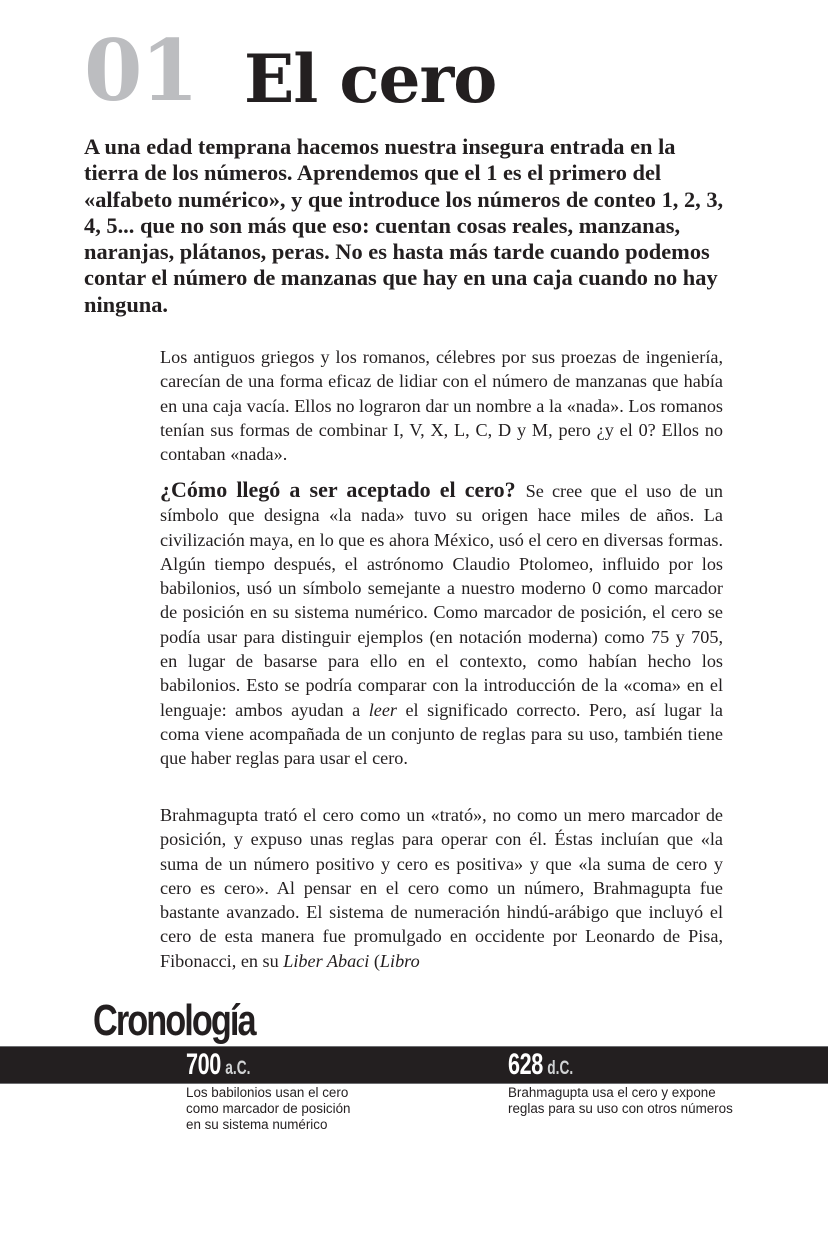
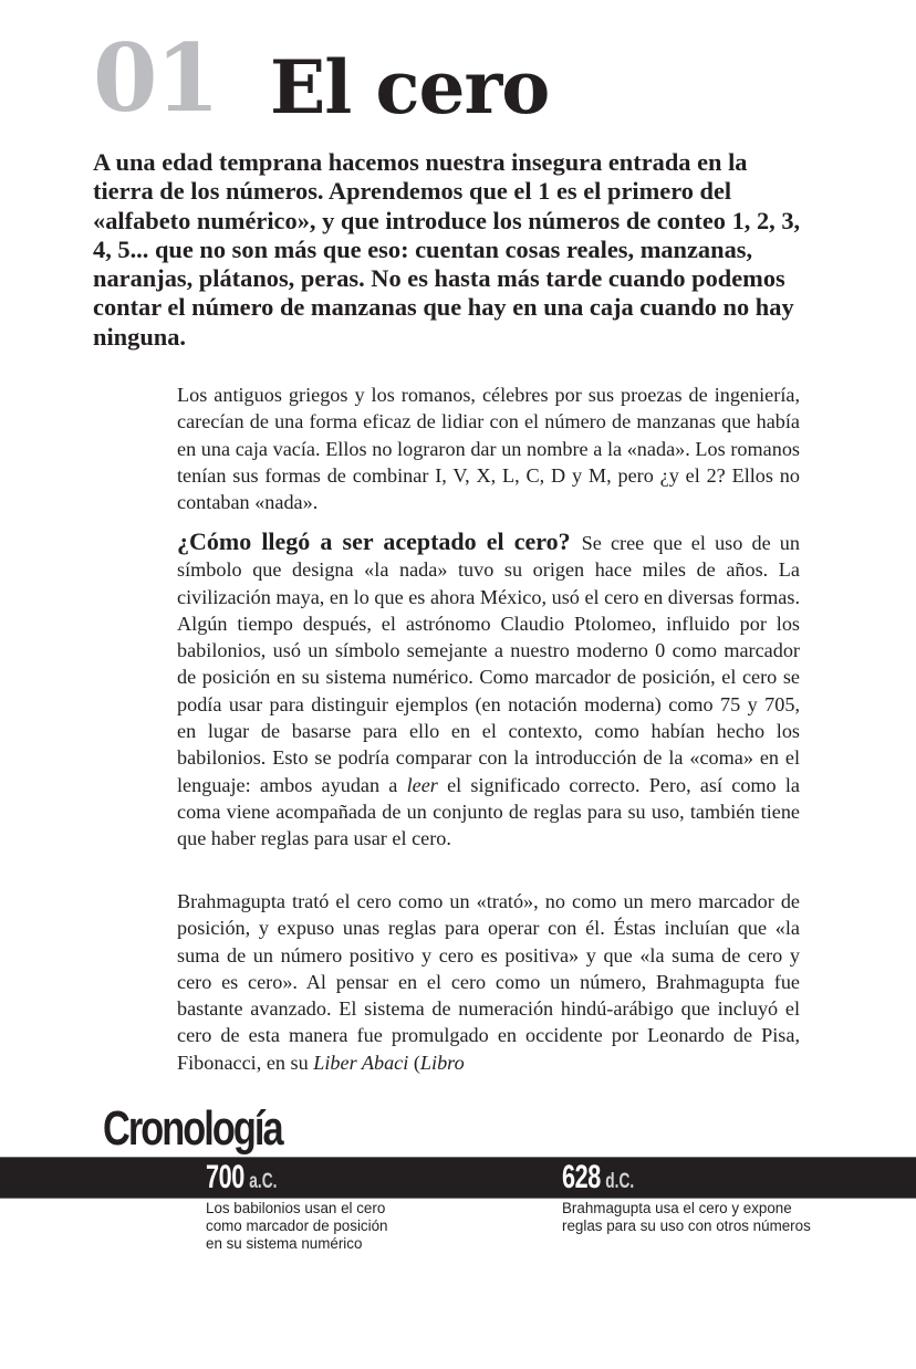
  01
  El cero
  A una edad temprana hacemos nuestra insegura entrada en la tierra de los números. Aprendemos que el 1 es el primero del «alfabeto numérico», y que introduce los números de conteo 1, 2, 3, 4, 5... que no son más que eso: cuentan cosas reales, manzanas, naranjas, plátanos, peras. No es hasta más tarde cuando podemos contar el número de manzanas que hay en una caja cuando no hay ninguna.
- Los antiguos griegos y los romanos, célebres por sus proezas de inge­niería, carecían de una forma eficaz de lidiar con el número de manza­nas que había en una caja vacía. Ellos no lograron dar un nombre a la «nada». Los romanos tenían sus formas de combinar I, V, X, L, C, D y M, pero ¿y el 0? Ellos no contaban «nada».
+ Los antiguos griegos y los romanos, célebres por sus proezas de inge­niería, carecían de una forma eficaz de lidiar con el número de manza­nas que había en una caja vacía. Ellos no lograron dar un nombre a la «nada». Los romanos tenían sus formas de combinar I, V, X, L, C, D y M, pero ¿y el 2? Ellos no contaban «nada».
- ¿Cómo llegó a ser aceptado el cero? Se cree que el uso de un símbolo que designa «la nada» tuvo su origen hace miles de años. La civilización maya, en lo que es ahora México, usó el cero en diver­sas formas. Algún tiempo después, el astrónomo Claudio Ptolomeo, influido por los babilonios, usó un símbolo semejante a nuestro mo­derno 0 como marcador de posición en su sistema numérico. Como marcador de posición, el cero se podía usar para distinguir ejemplos (en notación moderna) como 75 y 705, en lugar de basarse para ello en el contexto, como habían hecho los babilonios. Esto se podría comparar con la introducción de la «coma» en el lenguaje: ambos ayudan a leer el significado correcto. Pero, así lugar la coma viene acompañada de un conjunto de reglas para su uso, también tiene que haber reglas para usar el cero.
+ ¿Cómo llegó a ser aceptado el cero? Se cree que el uso de un símbolo que designa «la nada» tuvo su origen hace miles de años. La civilización maya, en lo que es ahora México, usó el cero en diver­sas formas. Algún tiempo después, el astrónomo Claudio Ptolomeo, influido por los babilonios, usó un símbolo semejante a nuestro mo­derno 0 como marcador de posición en su sistema numérico. Como marcador de posición, el cero se podía usar para distinguir ejemplos (en notación moderna) como 75 y 705, en lugar de basarse para ello en el contexto, como habían hecho los babilonios. Esto se podría comparar con la introducción de la «coma» en el lenguaje: ambos ayudan a leer el significado correcto. Pero, así como la coma viene acompañada de un conjunto de reglas para su uso, también tiene que haber reglas para usar el cero.
  Brahmagupta trató el cero como un «trató», no como un mero marcador de posición, y expuso unas reglas para operar con él. Éstas incluían que «la suma de un número positivo y cero es positiva» y que «la suma de cero y cero es cero». Al pensar en el cero como un núme­ro, Brahmagupta fue bastante avanzado. El sistema de numeración hindú-arábigo que incluyó el cero de esta manera fue promulgado en occidente por Leonardo de Pisa, Fibonacci, en su Liber Abaci (Libro
  Cronología
  700 a.C.
  Los babilonios usan el cero
  como marcador de posición
  en su sistema numérico
  628 d.C.
  Brahmagupta usa el cero y expone
  reglas para su uso con otros números
